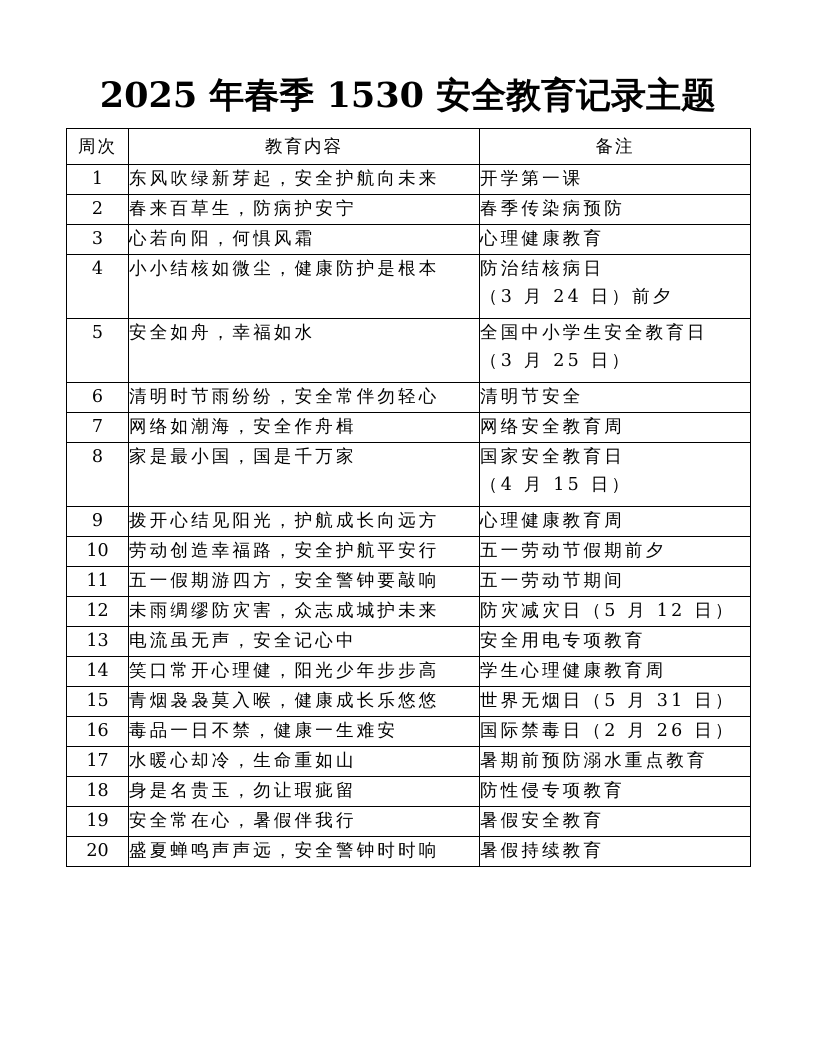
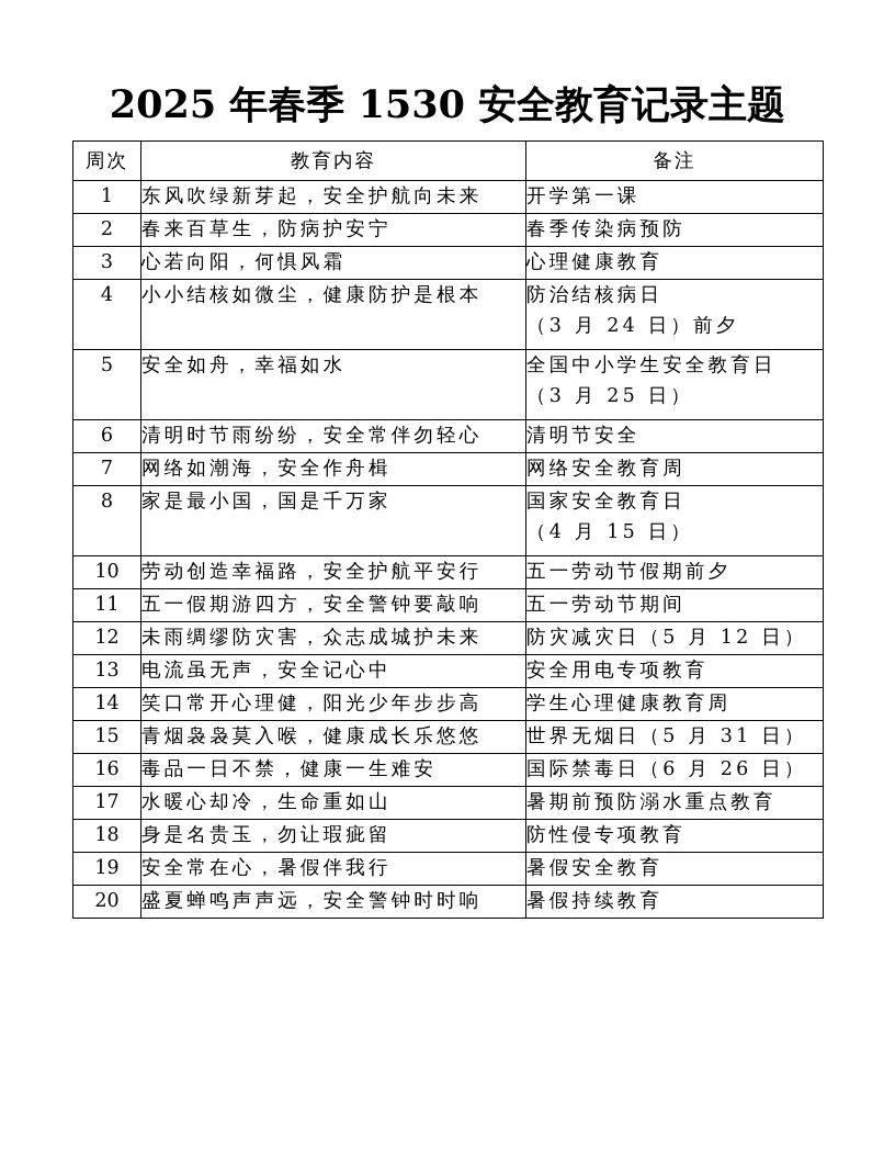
  2025 年春季 1530 安全教育记录主题
  周次	教育内容	备注
  1	东风吹绿新芽起，安全护航向未来	开学第一课
  2	春来百草生，防病护安宁	春季传染病预防
  3	心若向阳，何惧风霜	心理健康教育
  4	小小结核如微尘，健康防护是根本	防治结核病日（3 月 24 日）前夕
  5	安全如舟，幸福如水	全国中小学生安全教育日（3 月 25 日）
  6	清明时节雨纷纷，安全常伴勿轻心	清明节安全
  7	网络如潮海，安全作舟楫	网络安全教育周
  8	家是最小国，国是千万家	国家安全教育日（4 月 15 日）
- 9	拨开心结见阳光，护航成长向远方	心理健康教育周
  10	劳动创造幸福路，安全护航平安行	五一劳动节假期前夕
  11	五一假期游四方，安全警钟要敲响	五一劳动节期间
  12	未雨绸缪防灾害，众志成城护未来	防灾减灾日（5 月 12 日）
  13	电流虽无声，安全记心中	安全用电专项教育
  14	笑口常开心理健，阳光少年步步高	学生心理健康教育周
  15	青烟袅袅莫入喉，健康成长乐悠悠	世界无烟日（5 月 31 日）
- 16	毒品一日不禁，健康一生难安	国际禁毒日（2 月 26 日）
+ 16	毒品一日不禁，健康一生难安	国际禁毒日（6 月 26 日）
  17	水暖心却冷，生命重如山	暑期前预防溺水重点教育
  18	身是名贵玉，勿让瑕疵留	防性侵专项教育
  19	安全常在心，暑假伴我行	暑假安全教育
  20	盛夏蝉鸣声声远，安全警钟时时响	暑假持续教育
